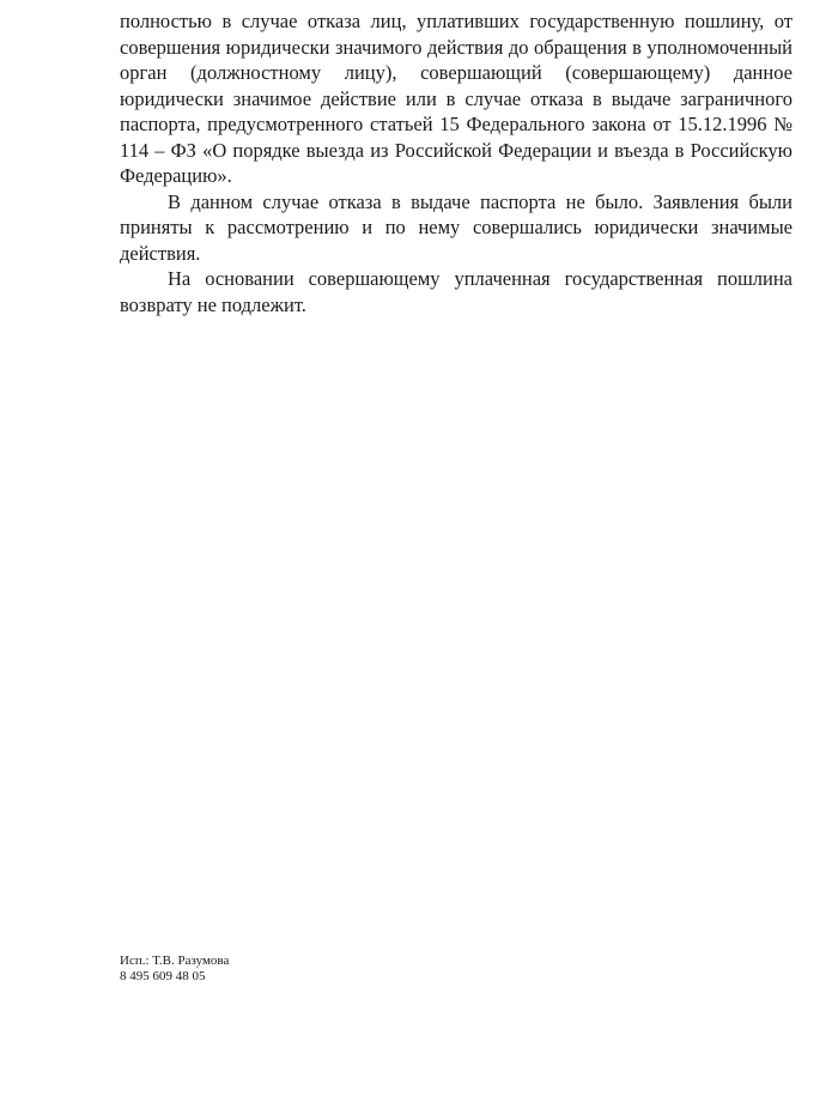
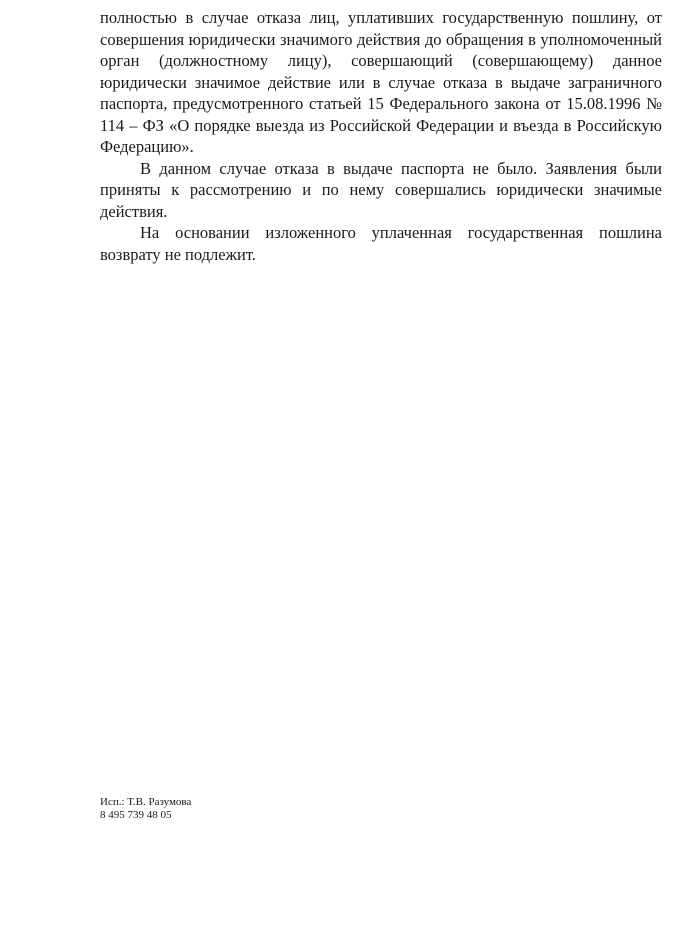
- полностью в случае отказа лиц, уплативших государственную пошлину, от совершения юридически значимого действия до обращения в уполномоченный орган (должностному лицу), совершающий (совершающему) данное юридически значимое действие или в случае отказа в выдаче заграничного паспорта, предусмотренного статьей 15 Федерального закона от 15.12.1996 № 114 – ФЗ «О порядке выезда из Российской Федерации и въезда в Российскую Федерацию».
+ полностью в случае отказа лиц, уплативших государственную пошлину, от совершения юридически значимого действия до обращения в уполномоченный орган (должностному лицу), совершающий (совершающему) данное юридически значимое действие или в случае отказа в выдаче заграничного паспорта, предусмотренного статьей 15 Федерального закона от 15.08.1996 № 114 – ФЗ «О порядке выезда из Российской Федерации и въезда в Российскую Федерацию».
  В данном случае отказа в выдаче паспорта не было. Заявления были приняты к рассмотрению и по нему совершались юридически значимые действия.
- На основании совершающему уплаченная государственная пошлина возврату не подлежит.
+ На основании изложенного уплаченная государственная пошлина возврату не подлежит.
  Исп.: Т.В. Разумова
- 8 495 609 48 05
+ 8 495 739 48 05
